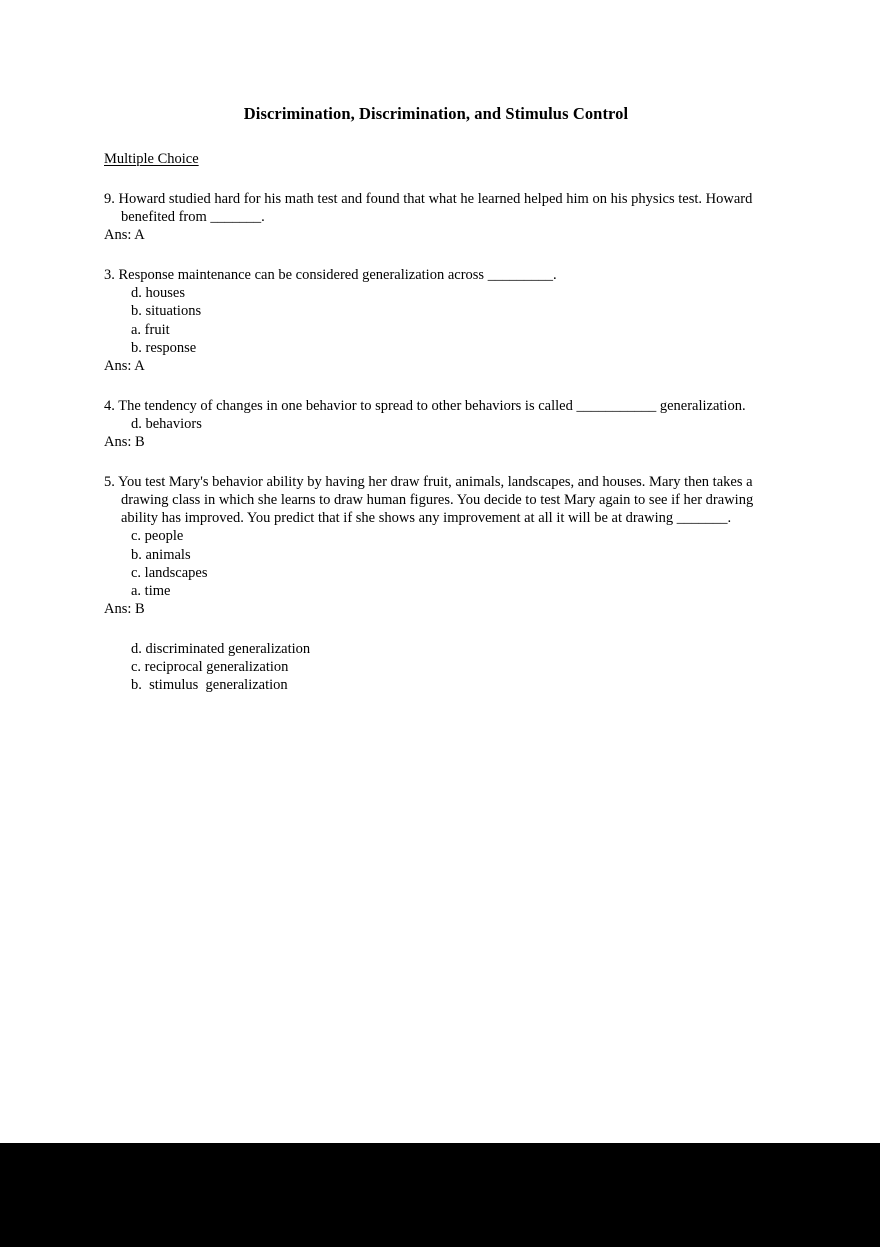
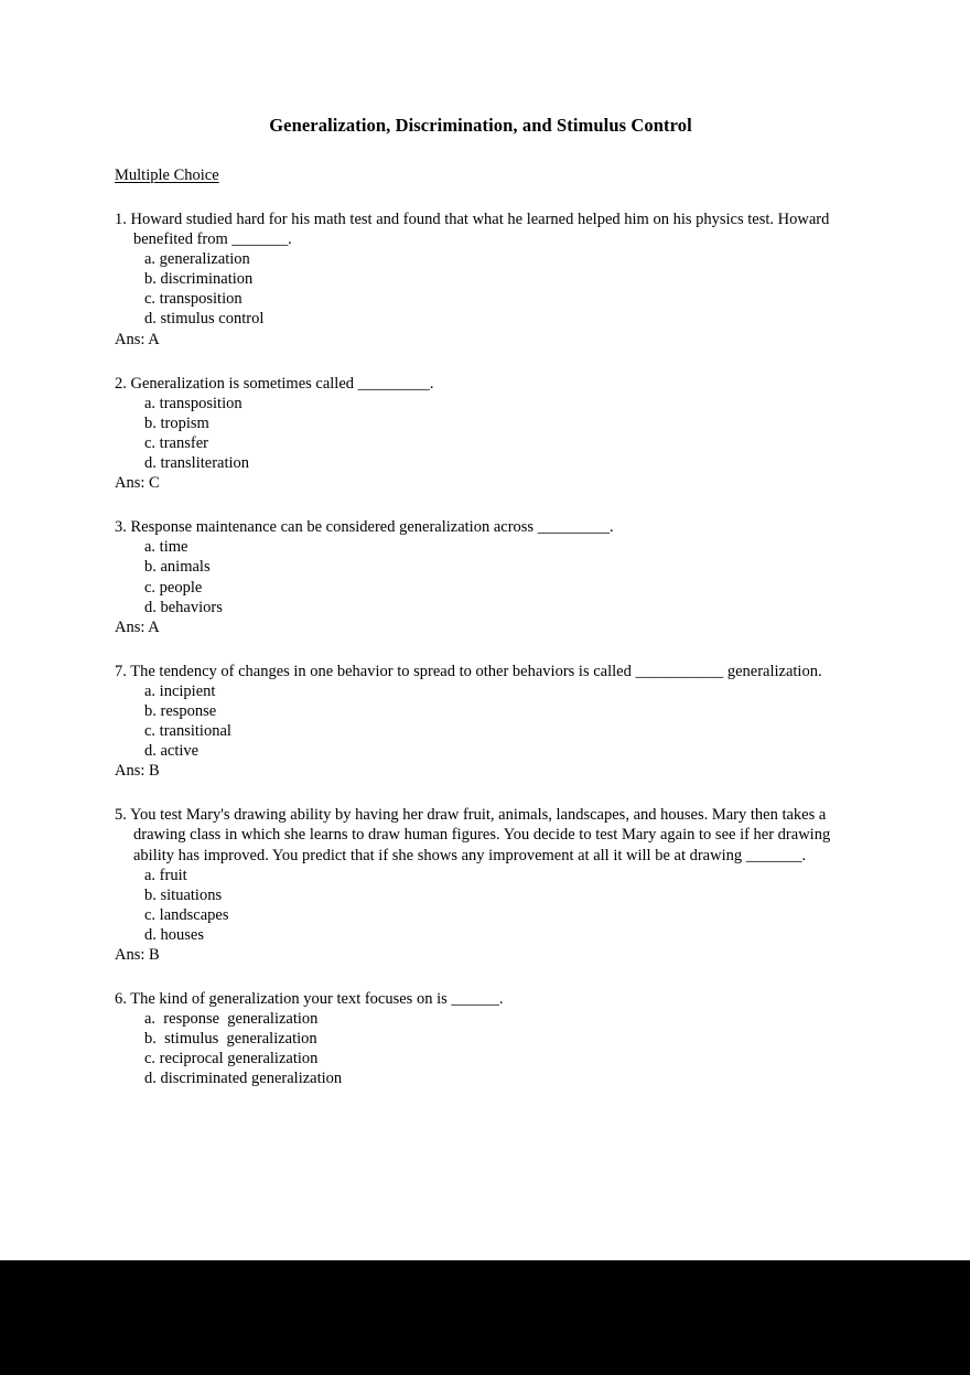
- Discrimination, Discrimination, and Stimulus Control
+ Generalization, Discrimination, and Stimulus Control
  Multiple Choice
- 9. Howard studied hard for his math test and found that what he learned helped him on his physics test. Howard benefited from _______.
+ 1. Howard studied hard for his math test and found that what he learned helped him on his physics test. Howard benefited from _______.
+ a. generalization
+ b. discrimination
+ c. transposition
+ d. stimulus control
  Ans: A
+ 2. Generalization is sometimes called _________.
+ a. transposition
+ b. tropism
+ c. transfer
+ d. transliteration
+ Ans: C
  3. Response maintenance can be considered generalization across _________.
- d. houses
+ a. time
- b. situations
+ b. animals
- a. fruit
+ c. people
- b. response
+ d. behaviors
  Ans: A
- 4. The tendency of changes in one behavior to spread to other behaviors is called ___________ generalization.
+ 7. The tendency of changes in one behavior to spread to other behaviors is called ___________ generalization.
+ a. incipient
- d. behaviors
+ b. response
+ c. transitional
+ d. active
  Ans: B
- 5. You test Mary's behavior ability by having her draw fruit, animals, landscapes, and houses. Mary then takes a drawing class in which she learns to draw human figures. You decide to test Mary again to see if her drawing ability has improved. You predict that if she shows any improvement at all it will be at drawing _______.
+ 5. You test Mary's drawing ability by having her draw fruit, animals, landscapes, and houses. Mary then takes a drawing class in which she learns to draw human figures. You decide to test Mary again to see if her drawing ability has improved. You predict that if she shows any improvement at all it will be at drawing _______.
- c. people
+ a. fruit
- b. animals
+ b. situations
  c. landscapes
- a. time
+ d. houses
  Ans: B
+ 6. The kind of generalization your text focuses on is ______.
+ a. response generalization
- d. discriminated generalization
+ b. stimulus generalization
  c. reciprocal generalization
- b. stimulus generalization
+ d. discriminated generalization
